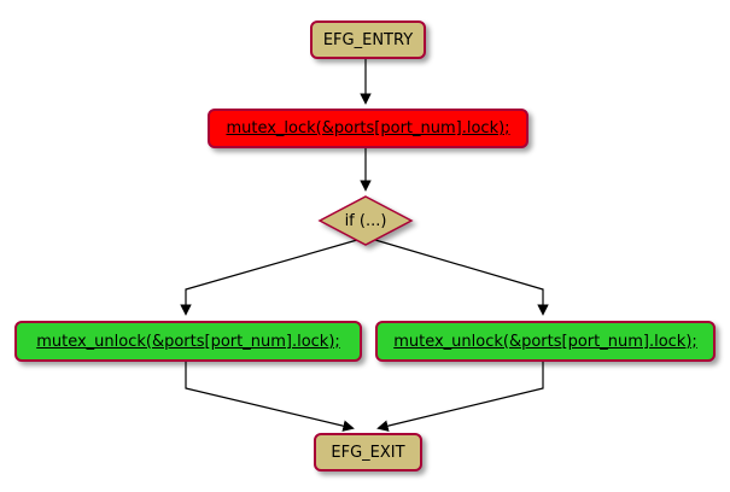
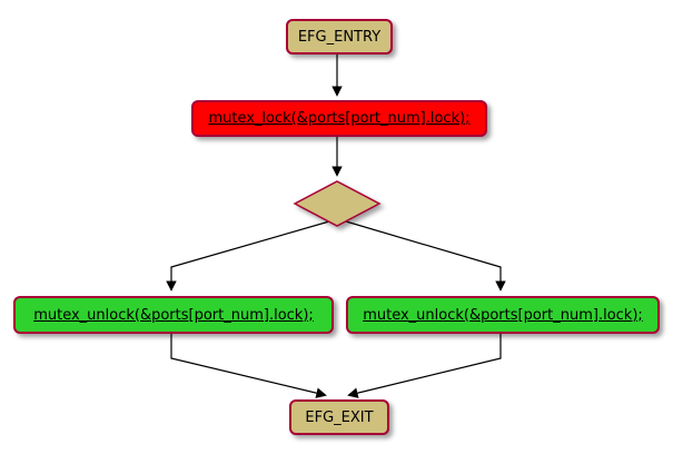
  EFG_ENTRY
  mutex_lock(&ports[port_num].lock);
- if (...)
  mutex_unlock(&ports[port_num].lock);
  mutex_unlock(&ports[port_num].lock);
  EFG_EXIT
